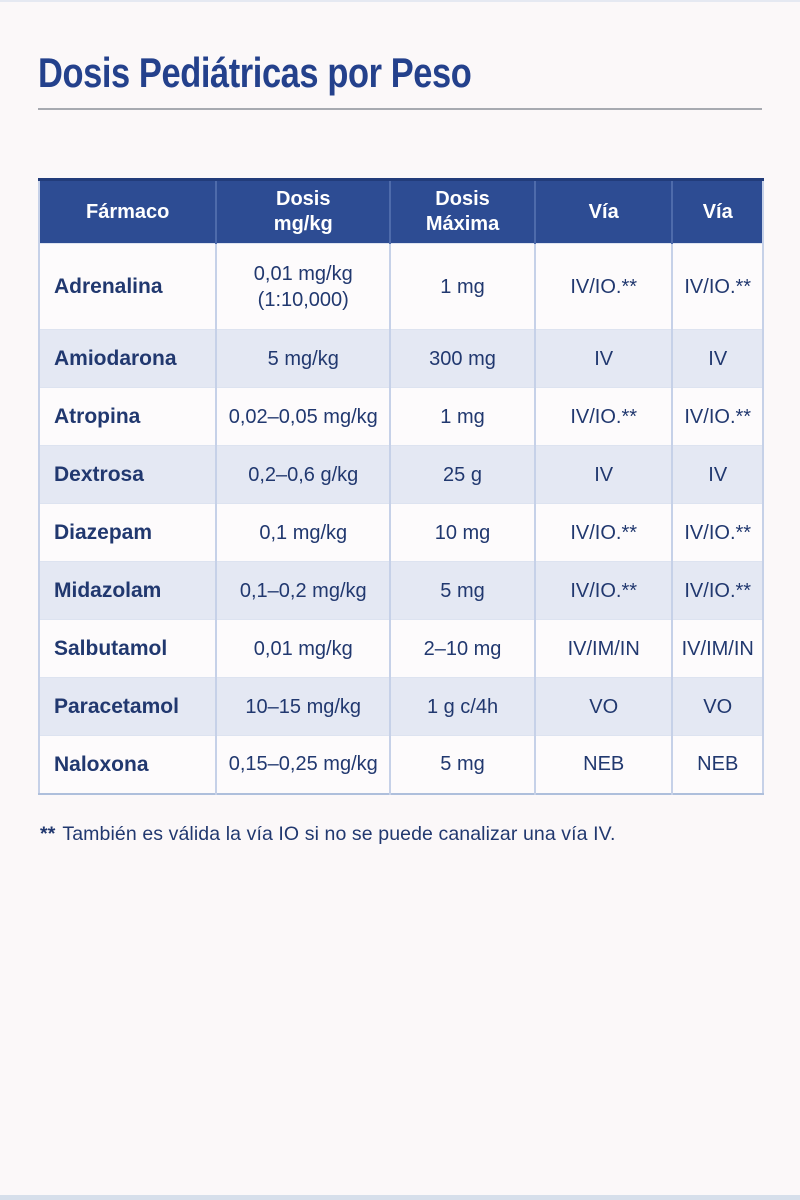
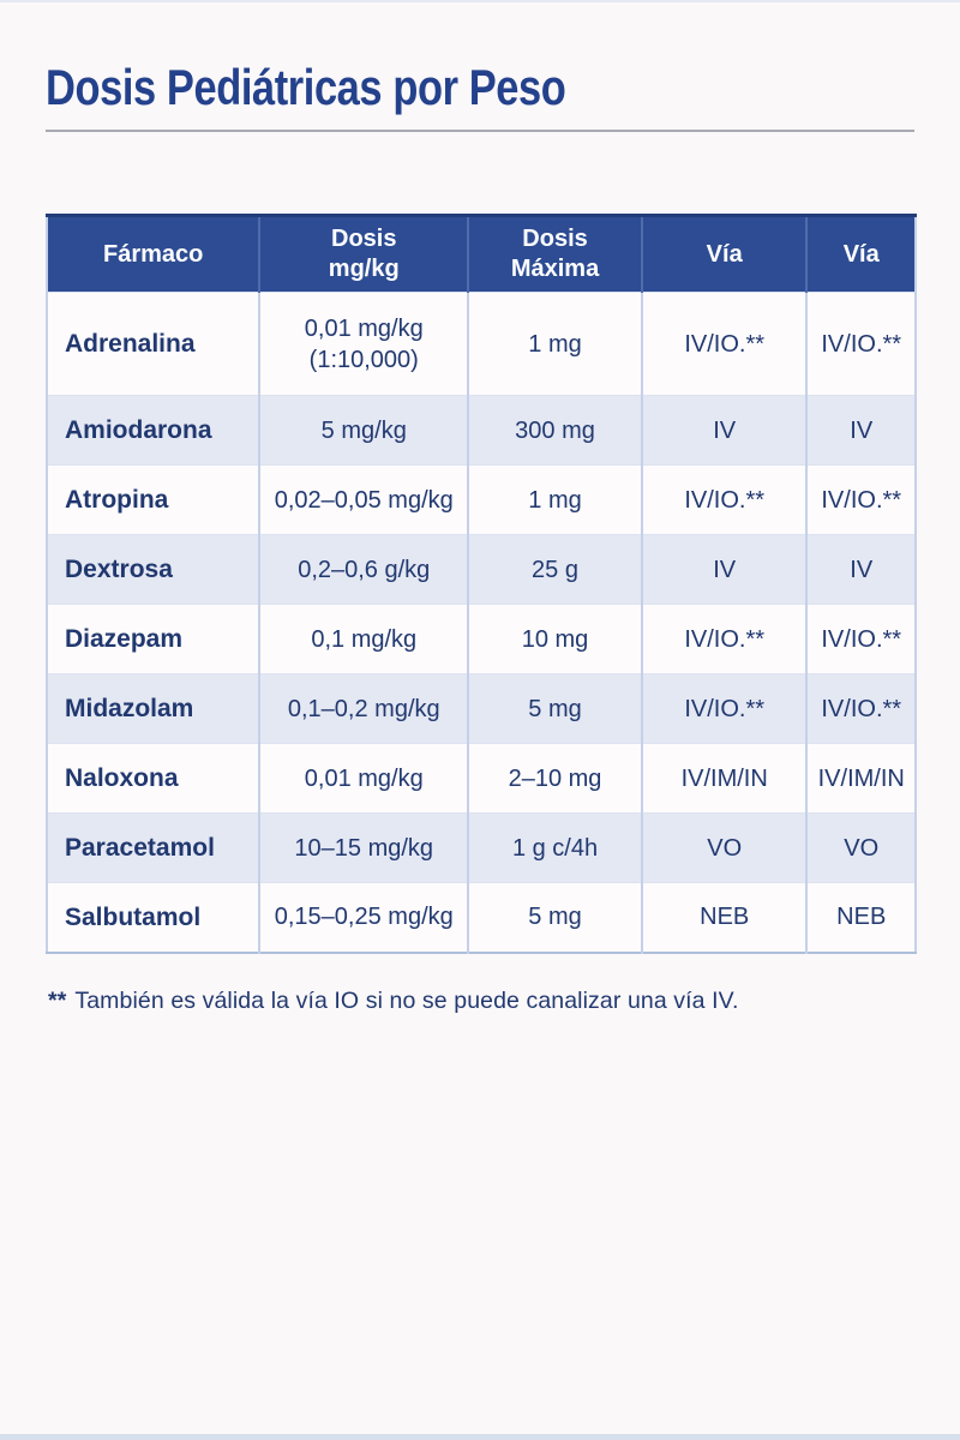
  Dosis Pediátricas por Peso
  Fármaco	Dosis mg/kg	Dosis Máxima	Vía	Vía
  Adrenalina	0,01 mg/kg(1:10,000)	1 mg	IV/IO.**	IV/IO.**
  Amiodarona	5 mg/kg	300 mg	IV	IV
  Atropina	0,02–0,05 mg/kg	1 mg	IV/IO.**	IV/IO.**
  Dextrosa	0,2–0,6 g/kg	25 g	IV	IV
  Diazepam	0,1 mg/kg	10 mg	IV/IO.**	IV/IO.**
  Midazolam	0,1–0,2 mg/kg	5 mg	IV/IO.**	IV/IO.**
- Salbutamol	0,01 mg/kg	2–10 mg	IV/IM/IN	IV/IM/IN
+ Naloxona	0,01 mg/kg	2–10 mg	IV/IM/IN	IV/IM/IN
  Paracetamol	10–15 mg/kg	1 g c/4h	VO	VO
- Naloxona	0,15–0,25 mg/kg	5 mg	NEB	NEB
+ Salbutamol	0,15–0,25 mg/kg	5 mg	NEB	NEB
  ** También es válida la vía IO si no se puede canalizar una vía IV.
